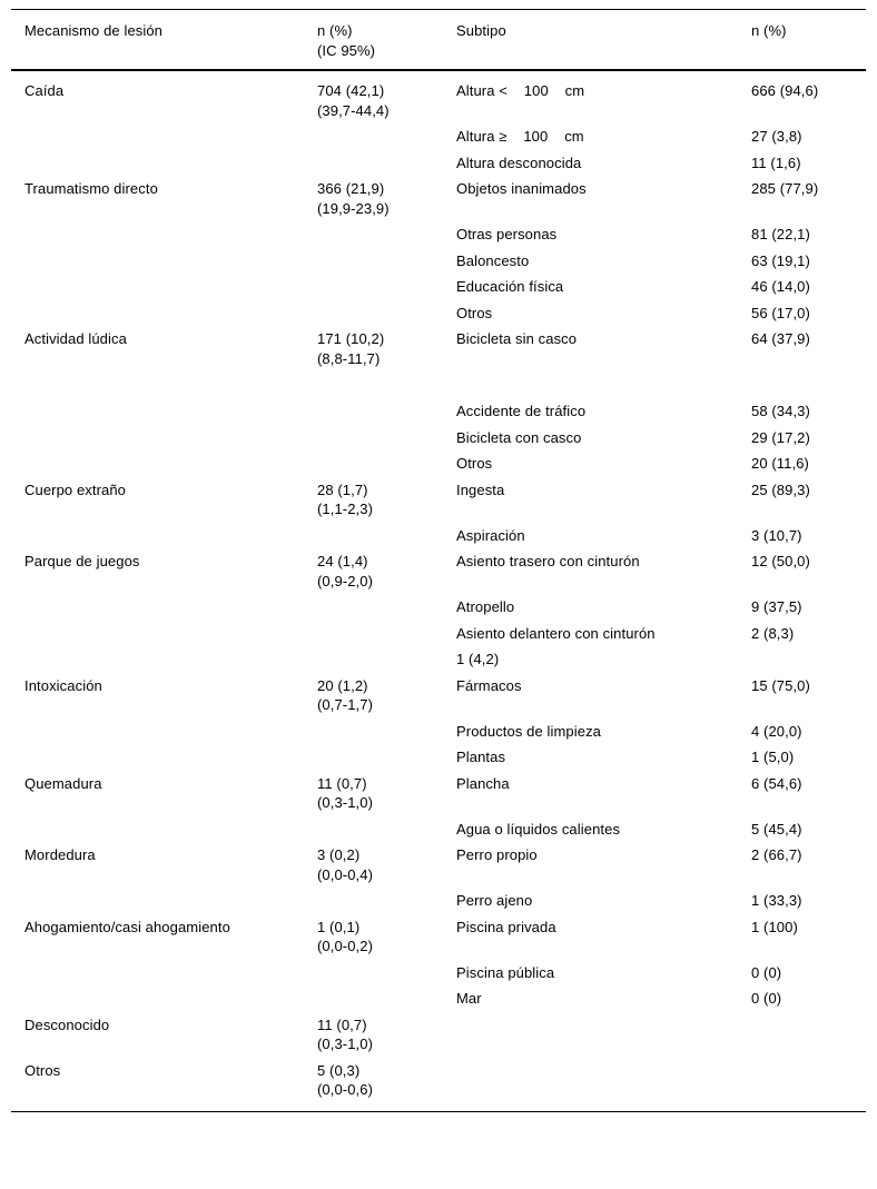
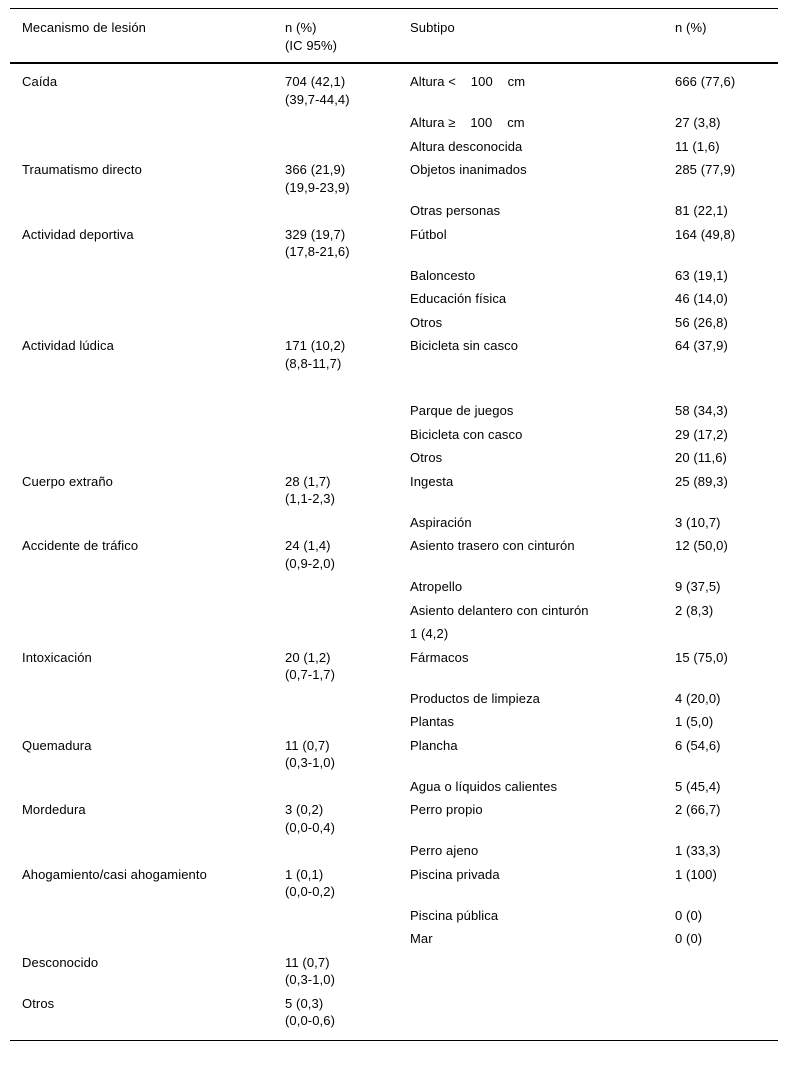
  Mecanismo de lesión
  n (%)
  (IC 95%)
  Subtipo
  n (%)
  Caída
  704 (42,1)
  (39,7-44,4)
  Altura < 100 cm
- 666 (94,6)
+ 666 (77,6)
  Altura ≥ 100 cm
  27 (3,8)
  Altura desconocida
  11 (1,6)
  Traumatismo directo
  366 (21,9)
  (19,9-23,9)
  Objetos inanimados
  285 (77,9)
  Otras personas
  81 (22,1)
+ Actividad deportiva
+ 329 (19,7)
+ (17,8-21,6)
+ Fútbol
+ 164 (49,8)
  Baloncesto
  63 (19,1)
  Educación física
  46 (14,0)
  Otros
- 56 (17,0)
+ 56 (26,8)
  Actividad lúdica
  171 (10,2)
  (8,8-11,7)
  Bicicleta sin casco
  64 (37,9)
- Accidente de tráfico
+ Parque de juegos
  58 (34,3)
  Bicicleta con casco
  29 (17,2)
  Otros
  20 (11,6)
  Cuerpo extraño
  28 (1,7)
  (1,1-2,3)
  Ingesta
  25 (89,3)
  Aspiración
  3 (10,7)
- Parque de juegos
+ Accidente de tráfico
  24 (1,4)
  (0,9-2,0)
  Asiento trasero con cinturón
  12 (50,0)
  Atropello
  9 (37,5)
  Asiento delantero con cinturón
  2 (8,3)
  1 (4,2)
  Intoxicación
  20 (1,2)
  (0,7-1,7)
  Fármacos
  15 (75,0)
  Productos de limpieza
  4 (20,0)
  Plantas
  1 (5,0)
  Quemadura
  11 (0,7)
  (0,3-1,0)
  Plancha
  6 (54,6)
  Agua o líquidos calientes
  5 (45,4)
  Mordedura
  3 (0,2)
  (0,0-0,4)
  Perro propio
  2 (66,7)
  Perro ajeno
  1 (33,3)
  Ahogamiento/casi ahogamiento
  1 (0,1)
  (0,0-0,2)
  Piscina privada
  1 (100)
  Piscina pública
  0 (0)
  Mar
  0 (0)
  Desconocido
  11 (0,7)
  (0,3-1,0)
  Otros
  5 (0,3)
  (0,0-0,6)
